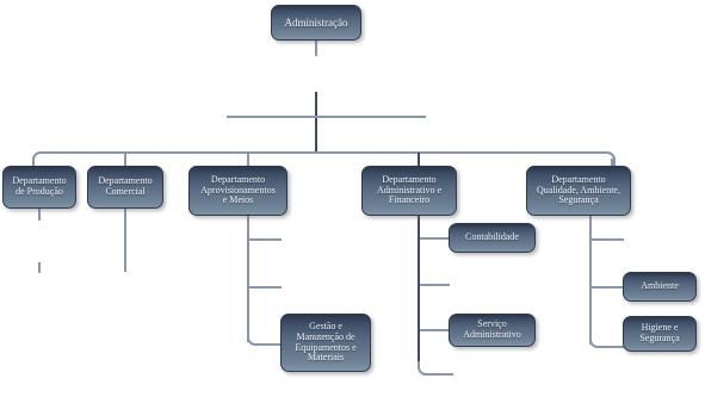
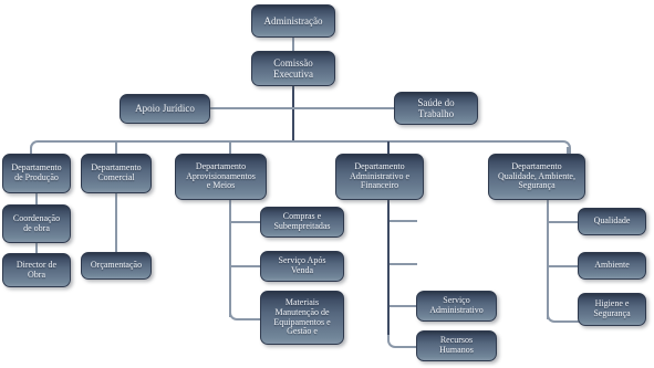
  Administração
+ Comissão
+ Executiva
+ Apoio Jurídico
+ Saúde do
+ Trabalho
  Departamento
  de Produção
+ Coordenação
+ de obra
+ Director de
+ Obra
  Departamento
  Comercial
+ Orçamentação
  Departamento
  Aprovisionamentos
  e Meios
+ Compras e
+ Subempreitadas
+ Serviço Após
+ Venda
- Gestão e
+ Materiais
  Manutenção de
  Equipamentos e
- Materiais
+ Gestão e
  Departamento
  Administrativo e
  Financeiro
- Contabilidade
  Serviço
  Administrativo
+ Recursos
+ Humanos
  Departamento
  Qualidade, Ambiente,
  Segurança
+ Qualidade
  Ambiente
  Higiene e
  Segurança
